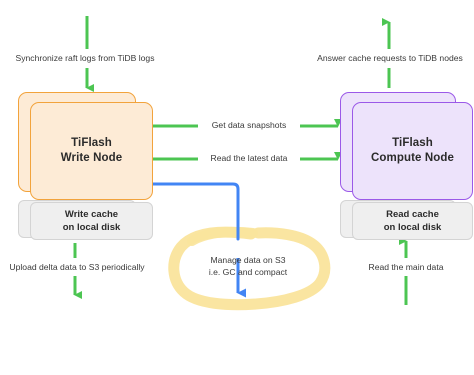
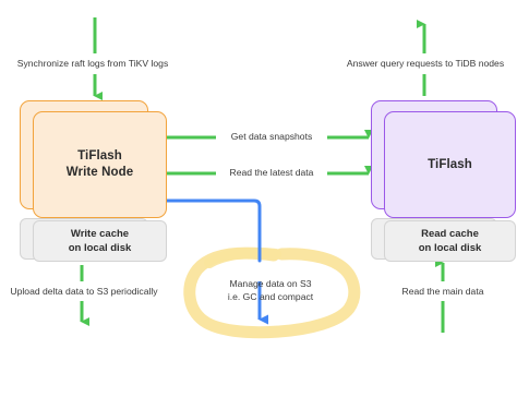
  TiFlash
  Write Node
  Write cache
  on local disk
  TiFlash
- Compute Node
  Read cache
  on local disk
- Synchronize raft logs from TiDB logs
+ Synchronize raft logs from TiKV logs
- Answer cache requests to TiDB nodes
+ Answer query requests to TiDB nodes
  Get data snapshots
  Read the latest data
  Upload delta data to S3 periodically
  Read the main data
  Manage data on S3
  i.e. GC and compact
